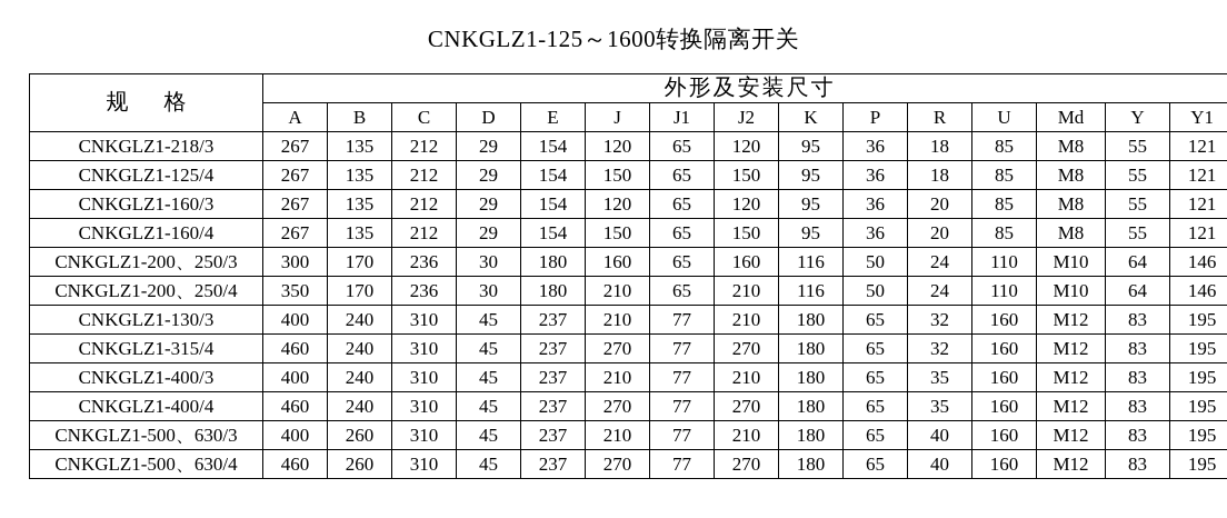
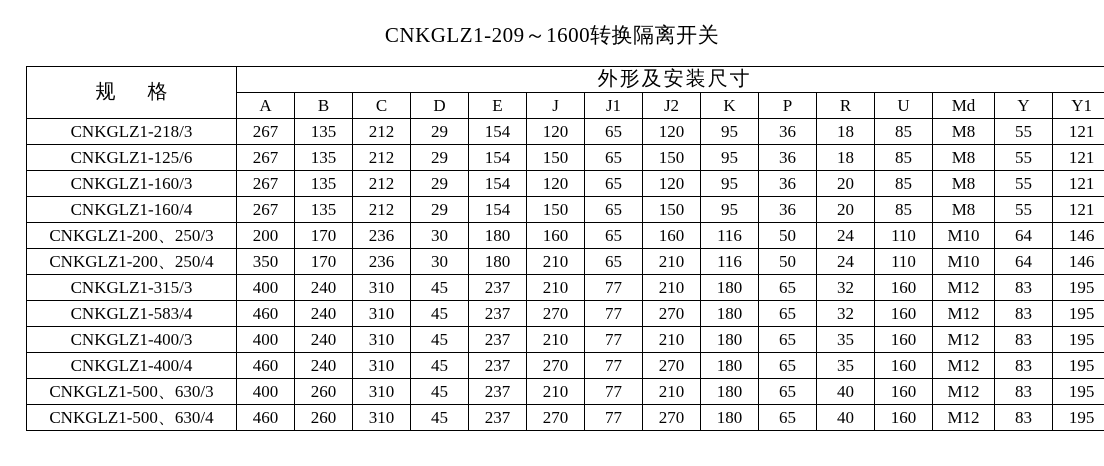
- CNKGLZ1-125～1600转换隔离开关
+ CNKGLZ1-209～1600转换隔离开关
  规 格	外形及安装尺寸
  A	B	C	D	E	J	J1	J2	K	P	R	U	Md	Y	Y1
  CNKGLZ1-218/3	267	135	212	29	154	120	65	120	95	36	18	85	M8	55	121
- CNKGLZ1-125/4	267	135	212	29	154	150	65	150	95	36	18	85	M8	55	121
+ CNKGLZ1-125/6	267	135	212	29	154	150	65	150	95	36	18	85	M8	55	121
  CNKGLZ1-160/3	267	135	212	29	154	120	65	120	95	36	20	85	M8	55	121
  CNKGLZ1-160/4	267	135	212	29	154	150	65	150	95	36	20	85	M8	55	121
- CNKGLZ1-200、250/3	300	170	236	30	180	160	65	160	116	50	24	110	M10	64	146
+ CNKGLZ1-200、250/3	200	170	236	30	180	160	65	160	116	50	24	110	M10	64	146
  CNKGLZ1-200、250/4	350	170	236	30	180	210	65	210	116	50	24	110	M10	64	146
- CNKGLZ1-130/3	400	240	310	45	237	210	77	210	180	65	32	160	M12	83	195
+ CNKGLZ1-315/3	400	240	310	45	237	210	77	210	180	65	32	160	M12	83	195
- CNKGLZ1-315/4	460	240	310	45	237	270	77	270	180	65	32	160	M12	83	195
+ CNKGLZ1-583/4	460	240	310	45	237	270	77	270	180	65	32	160	M12	83	195
  CNKGLZ1-400/3	400	240	310	45	237	210	77	210	180	65	35	160	M12	83	195
  CNKGLZ1-400/4	460	240	310	45	237	270	77	270	180	65	35	160	M12	83	195
  CNKGLZ1-500、630/3	400	260	310	45	237	210	77	210	180	65	40	160	M12	83	195
  CNKGLZ1-500、630/4	460	260	310	45	237	270	77	270	180	65	40	160	M12	83	195
